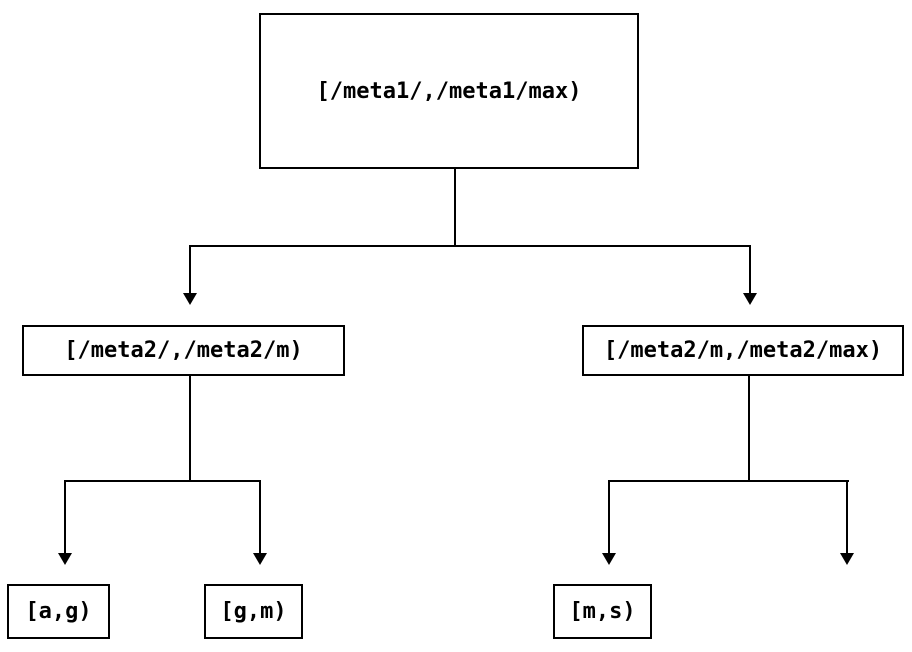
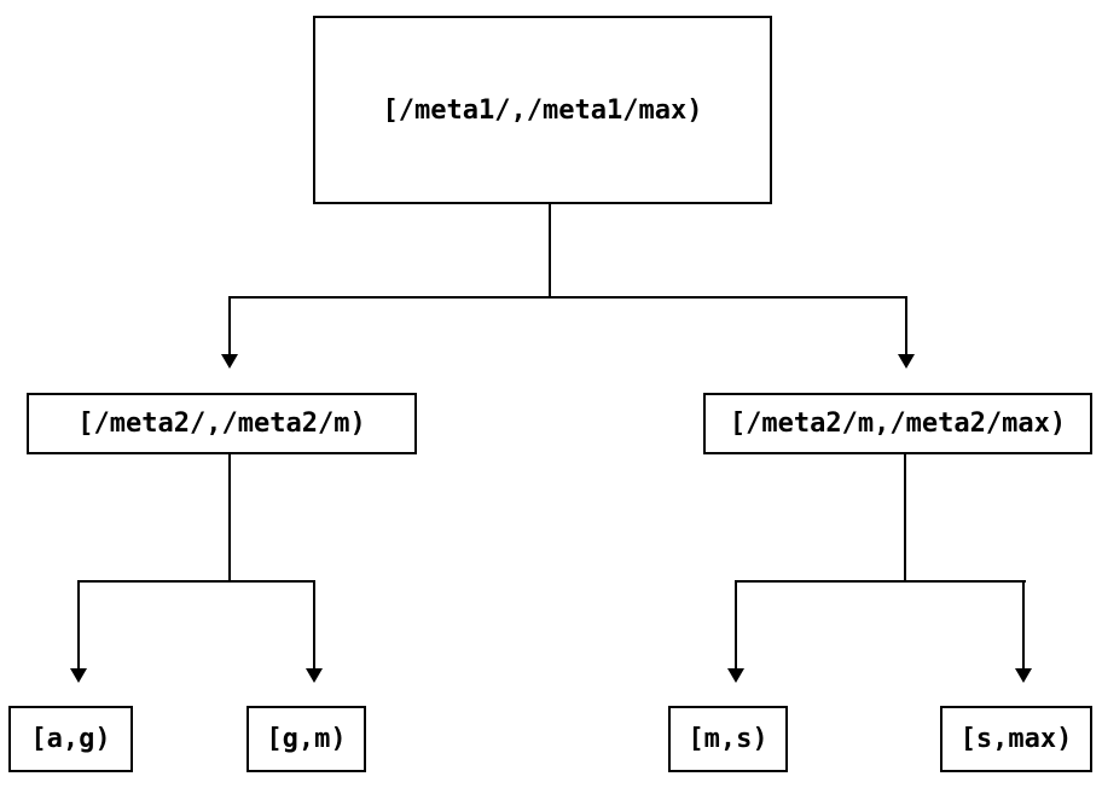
  [/meta1/,/meta1/max)
  [/meta2/,/meta2/m)
  [/meta2/m,/meta2/max)
  [a,g)
  [g,m)
  [m,s)
+ [s,max)
